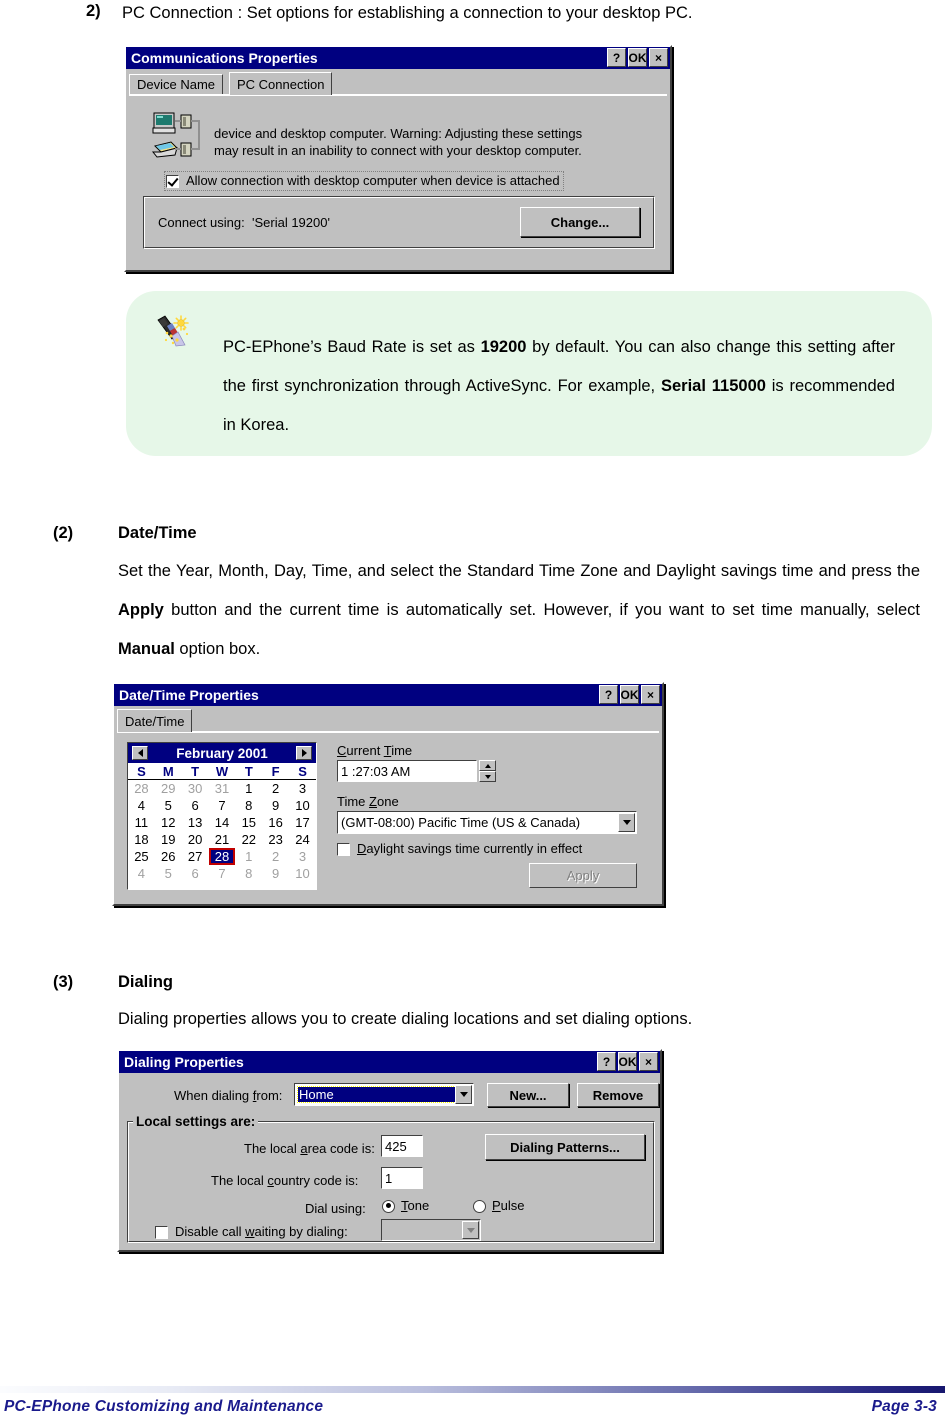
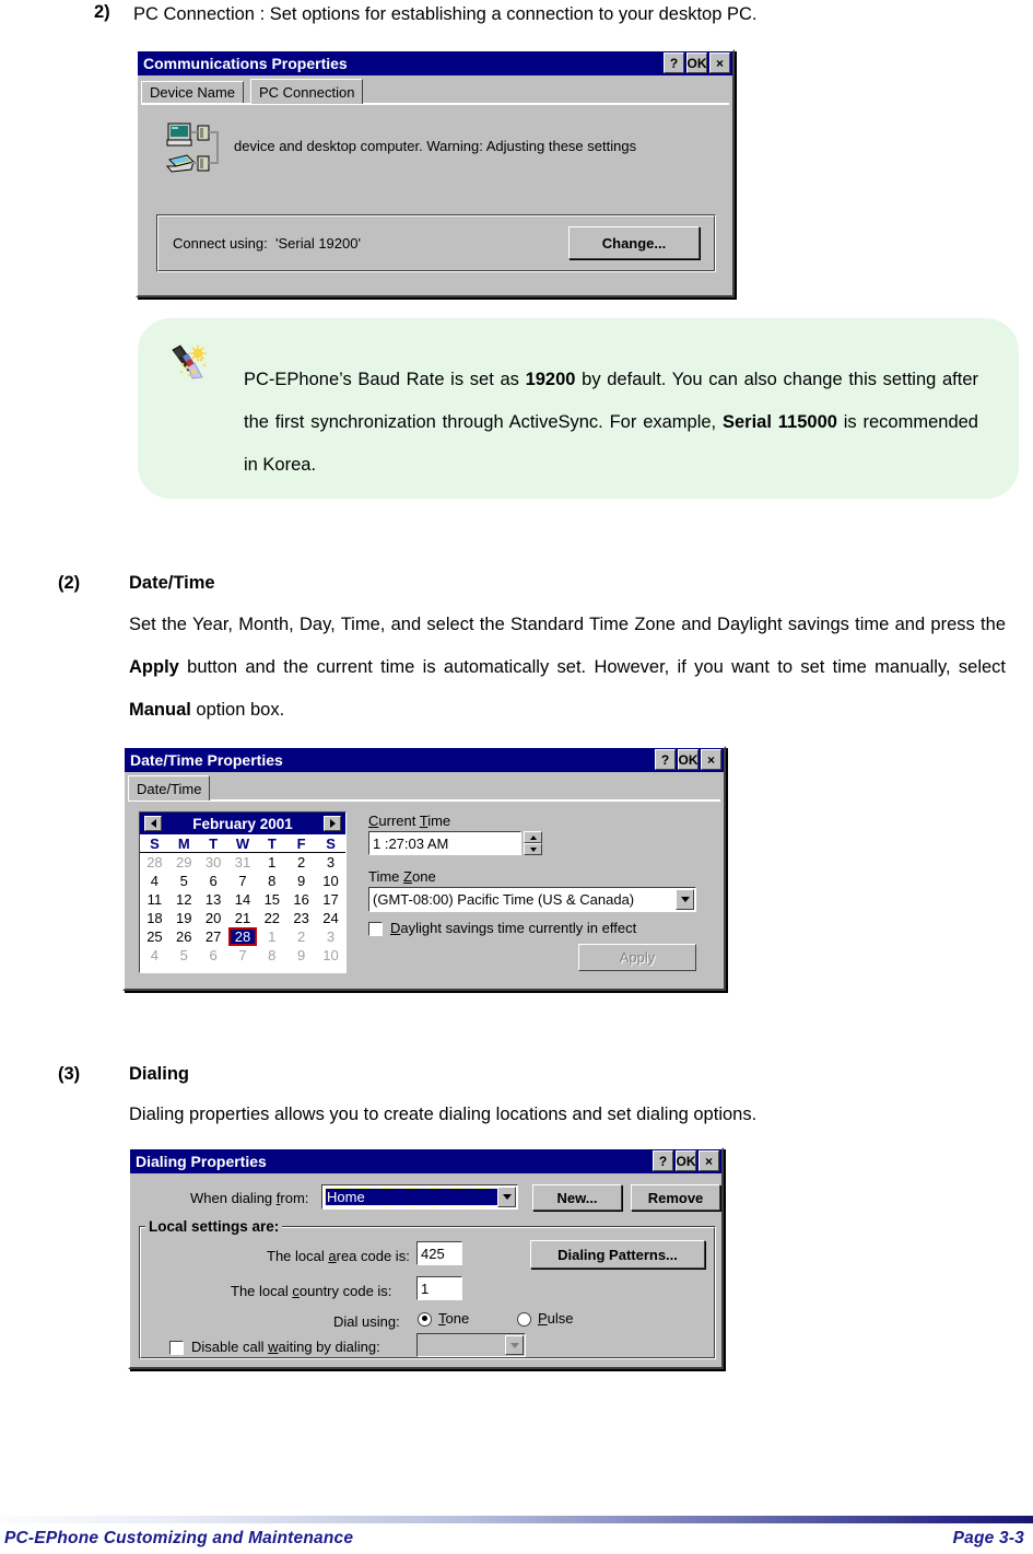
  2)
  PC Connection : Set options for establishing a connection to your desktop PC.
  Communications Properties
  ?
  OK
  ×
  Device Name
  PC Connection
  device and desktop computer. Warning: Adjusting these settings
- may result in an inability to connect with your desktop computer.
- Allow connection with desktop computer when device is attached
  Connect using:
  'Serial 19200'
  Change...
  PC-EPhone’s Baud Rate is set as 19200 by default. You can also change this setting after the first synchronization through ActiveSync. For example, Serial 115000 is recommended in Korea.
  (2)
  Date/Time
  Set the Year, Month, Day, Time, and select the Standard Time Zone and Daylight savings time and press the Apply button and the current time is automatically set. However, if you want to set time manually, select Manual option box.
  Date/Time Properties
  ?
  OK
  ×
  Date/Time
  February 2001
  S	M	T	W	T	F	S
  28	29	30	31	1	2	3
  4	5	6	7	8	9	10
  11	12	13	14	15	16	17
  18	19	20	21	22	23	24
  25	26	27	28	1	2	3
  4	5	6	7	8	9	10
  Current Time
  1 :27:03 AM
  Time Zone
  (GMT-08:00) Pacific Time (US & Canada)
  Daylight savings time currently in effect
  Apply
  (3)
  Dialing
  Dialing properties allows you to create dialing locations and set dialing options.
  Dialing Properties
  ?
  OK
  ×
  When dialing from:
  Home
  New...
  Remove
  Local settings are:
  The local area code is:
  425
  Dialing Patterns...
  The local country code is:
  1
  Dial using:
  Tone
  Pulse
  Disable call waiting by dialing:
  PC-EPhone Customizing and Maintenance
  Page 3-3
